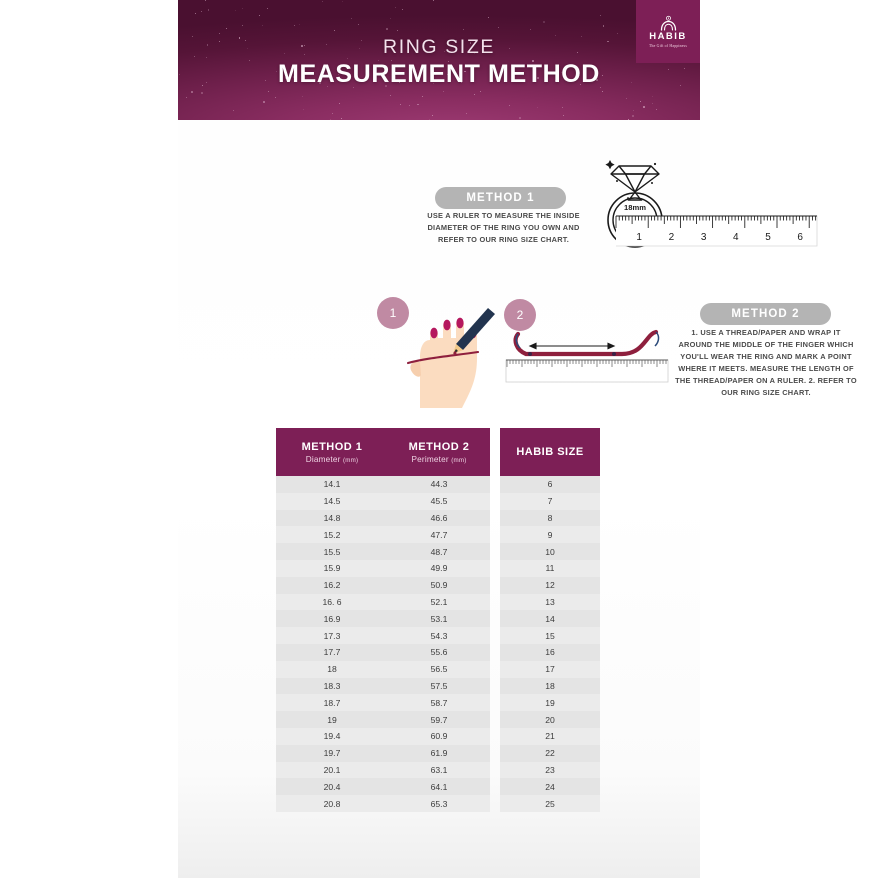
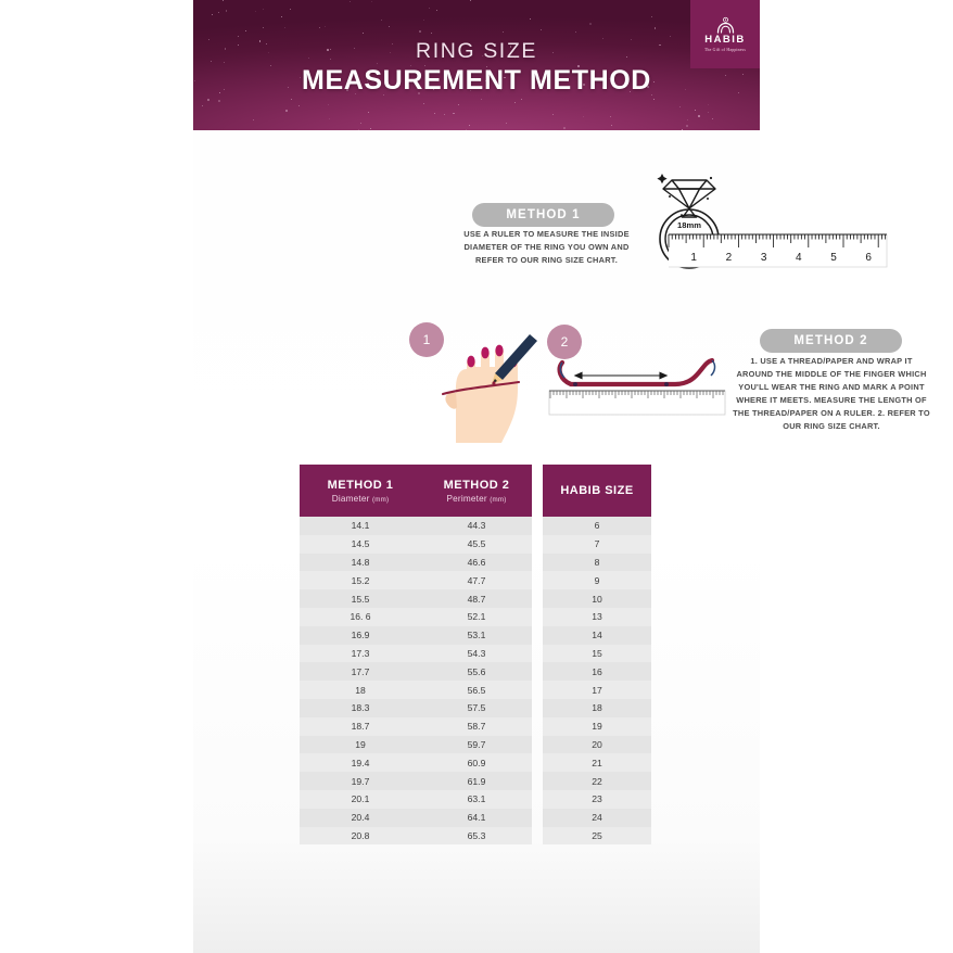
  RING SIZE
  MEASUREMENT METHOD
  HABIB
  METHOD 1
  USE A RULER TO MEASURE THE INSIDE DIAMETER OF THE RING YOU OWN AND REFER TO OUR RING SIZE CHART.
  18mm
  1
  2
  3
  4
  5
  6
  1
  2
  METHOD 2
  1. USE A THREAD/PAPER AND WRAP IT AROUND THE MIDDLE OF THE FINGER WHICH YOU'LL WEAR THE RING AND MARK A POINT WHERE IT MEETS. MEASURE THE LENGTH OF THE THREAD/PAPER ON A RULER. 2. REFER TO OUR RING SIZE CHART.
  METHOD 1
  METHOD 2
  HABIB SIZE
  14.1
  44.3
  6
  14.5
  45.5
  7
  14.8
  46.6
  8
  15.2
  47.7
  9
  15.5
  48.7
  10
- 15.9
- 49.9
- 11
- 16.2
- 50.9
- 12
  16. 6
  52.1
  13
  16.9
  53.1
  14
  17.3
  54.3
  15
  17.7
  55.6
  16
  18
  56.5
  17
  18.3
  57.5
  18
  18.7
  58.7
  19
  19
  59.7
  20
  19.4
  60.9
  21
  19.7
  61.9
  22
  20.1
  63.1
  23
  20.4
  64.1
  24
  20.8
  65.3
  25
